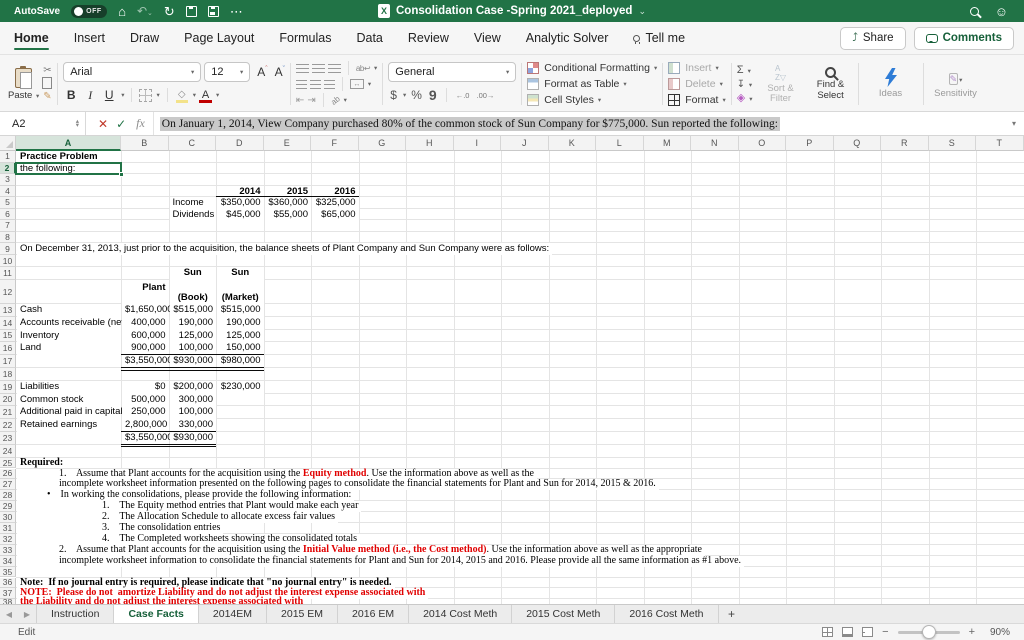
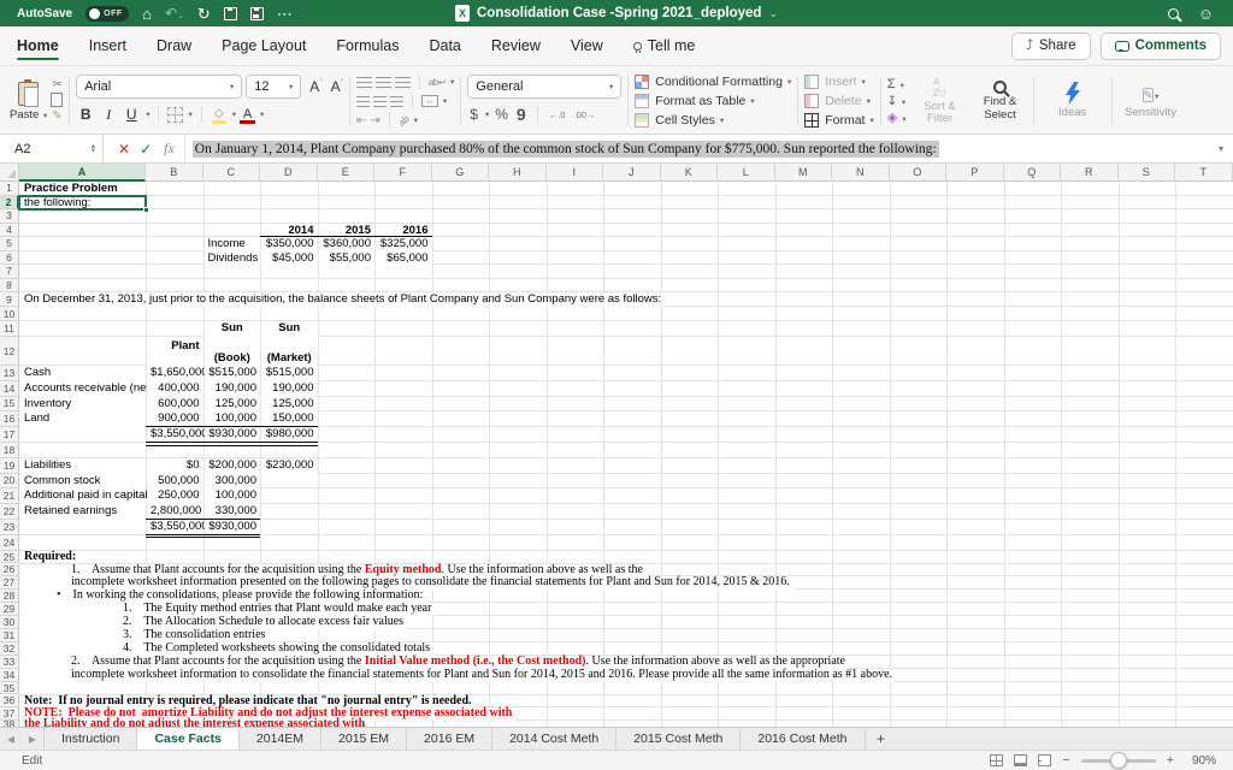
  AutoSave
  ⌂
  ↻
  ⋯
  X
  Consolidation Case -Spring 2021_deployed
  ⌄
  ☺
  Home
  Insert
  Draw
  Page Layout
  Formulas
  Data
  Review
  View
- Analytic Solver
  Tell me
  ⤴
  Share
  Comments
  Paste
  ✂
  ✎
  Arial
  12
  B
  I
  U
  ◇
  A
  ab↩
  ⇤
  ⇥
  General
  $
  %
  9
  ←.0
  .00→
  Conditional Formatting
  Format as Table
  Cell Styles
  Insert
  Delete
  Format
  A
  Z▽
  Sort & Filter
  Find & Select
  Ideas
  Sensitivity
  A2
  ✕
  ✓
  fx
- On January 1, 2014, View Company purchased 80% of the common stock of Sun Company for $775,000. Sun reported the following:
+ On January 1, 2014, Plant Company purchased 80% of the common stock of Sun Company for $775,000. Sun reported the following:
  ▾
  A
  B
  C
  D
  E
  F
  G
  H
  I
  J
  K
  L
  M
  N
  O
  P
  Q
  R
  S
  T
  1
  2
  3
  4
  5
  6
  7
  8
  9
  10
  11
  12
  13
  14
  15
  16
  17
  18
  19
  20
  21
  22
  23
  24
  25
  26
  27
  28
  29
  30
  31
  32
  33
  34
  35
  36
  37
  38
  Practice Problem
  the following:
  2014
  2015
  2016
  Income
  $350,000
  $360,000
  $325,000
  Dividends
  $45,000
  $55,000
  $65,000
  On December 31, 2013, just prior to the acquisition, the balance sheets of Plant Company and Sun Company were as follows:
  Sun
  Sun
  Plant
  (Book)
  (Market)
  Cash
  $1,650,00
  $515,000
  $515,000
  Accounts receivable (ne
  400,000
  190,000
  190,000
  Inventory
  600,000
  125,000
  125,000
  Land
  900,000
  100,000
  150,000
  $3,550,00
  $930,000
  $980,000
  Liabilities
  $0
  $200,000
  $230,000
  Common stock
  500,000
  300,000
  Additional paid in capita
  250,000
  100,000
  Retained earnings
  2,800,000
  330,000
  $3,550,00
  $930,000
  Required:
  1. Assume that Plant accounts for the acquisition using the Equity method. Use the information above as well as the
  incomplete worksheet information presented on the following pages to consolidate the financial statements for Plant and Sun for 2014, 2015 & 2016.
  • In working the consolidations, please provide the following information:
  1. The Equity method entries that Plant would make each year
  2. The Allocation Schedule to allocate excess fair values
  3. The consolidation entries
  4. The Completed worksheets showing the consolidated totals
  2. Assume that Plant accounts for the acquisition using the Initial Value method (i.e., the Cost method). Use the information above as well as the appropriate
  incomplete worksheet information to consolidate the financial statements for Plant and Sun for 2014, 2015 and 2016. Please provide all the same information as #1 above.
  Note: If no journal entry is required, please indicate that "no journal entry" is needed.
  NOTE: Please do not amortize Liability and do not adjust the interest expense associated with
  the Liability and do not adjust the interest expense associated with
  ◀
  ▶
  Instruction
  Case Facts
  2014EM
  2015 EM
  2016 EM
  2014 Cost Meth
  2015 Cost Meth
  2016 Cost Meth
  +
  Edit
  −
  +
  90%
